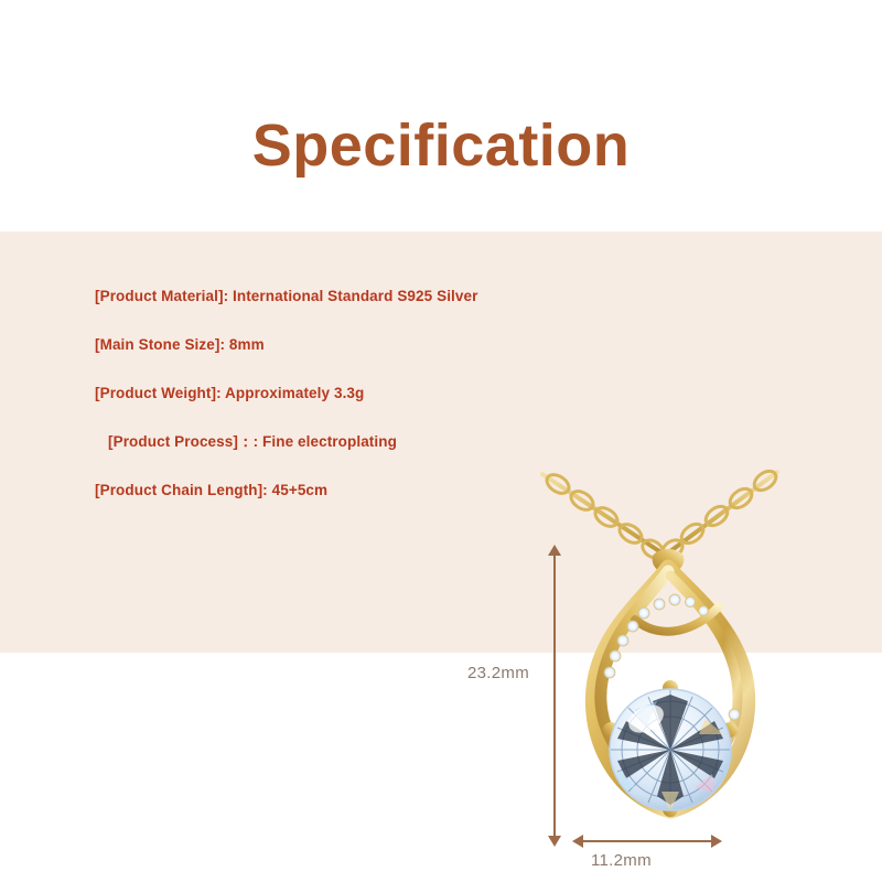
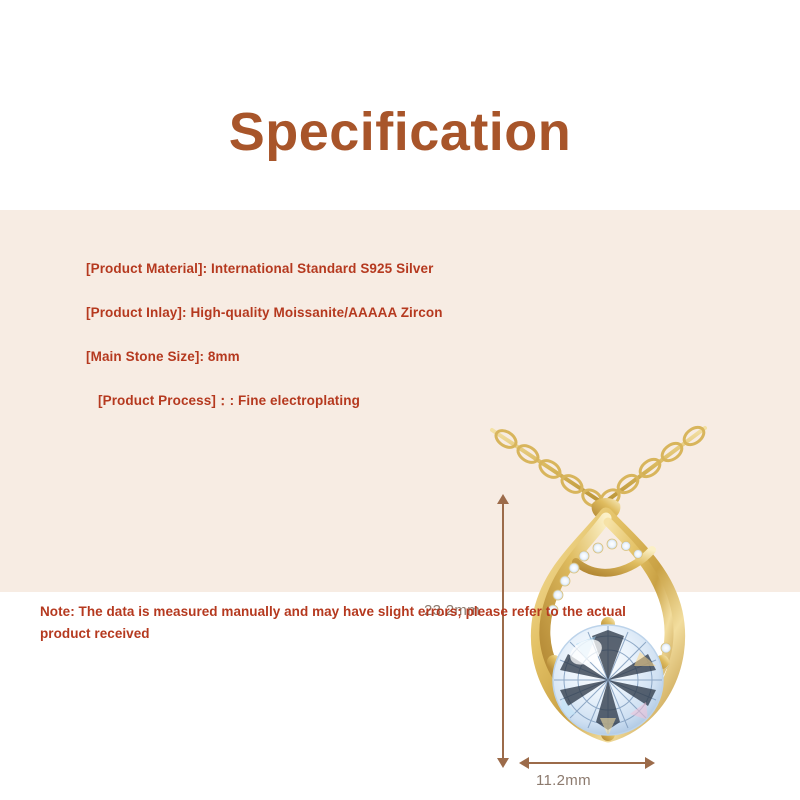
  Specification
  [Product Material]: International Standard S925 Silver
+ [Product Inlay]: High-quality Moissanite/AAAAA Zircon
  [Main Stone Size]: 8mm
- [Product Weight]: Approximately 3.3g
  [Product Process]：: Fine electroplating
- [Product Chain Length]: 45+5cm
  23.2mm
  11.2mm
+ Note: The data is measured manually and may have slight errors; please refer to the actual product received
